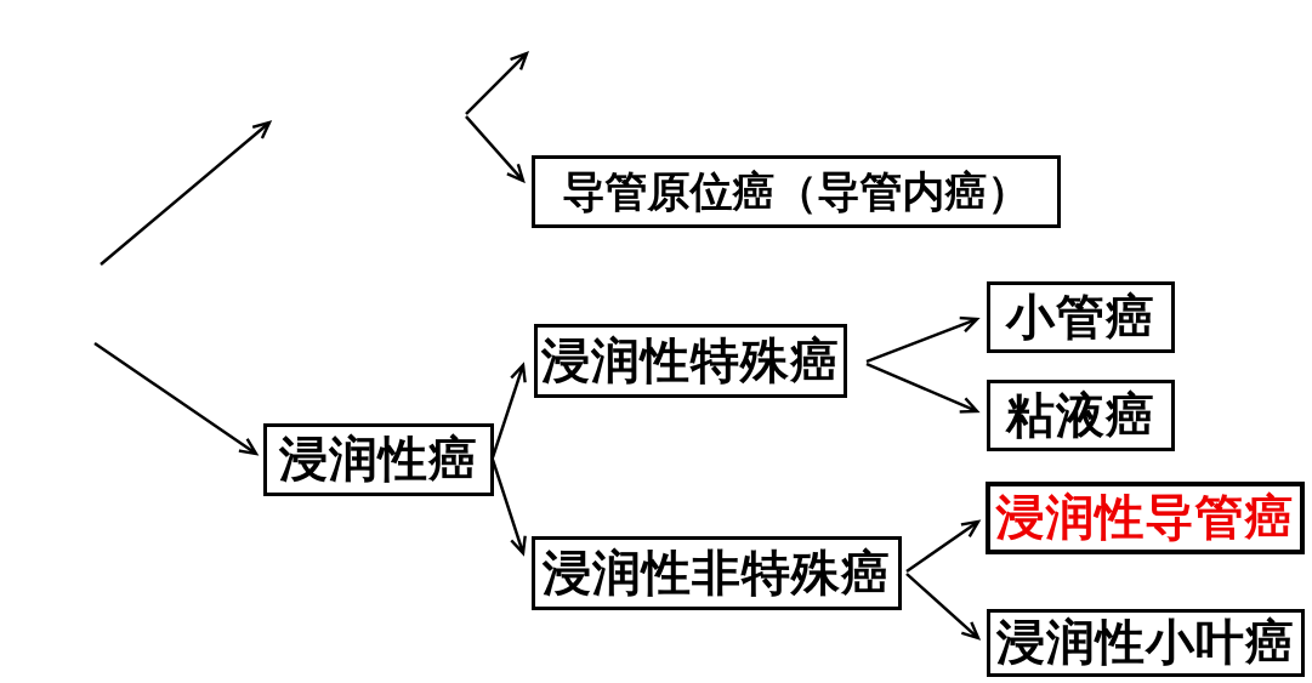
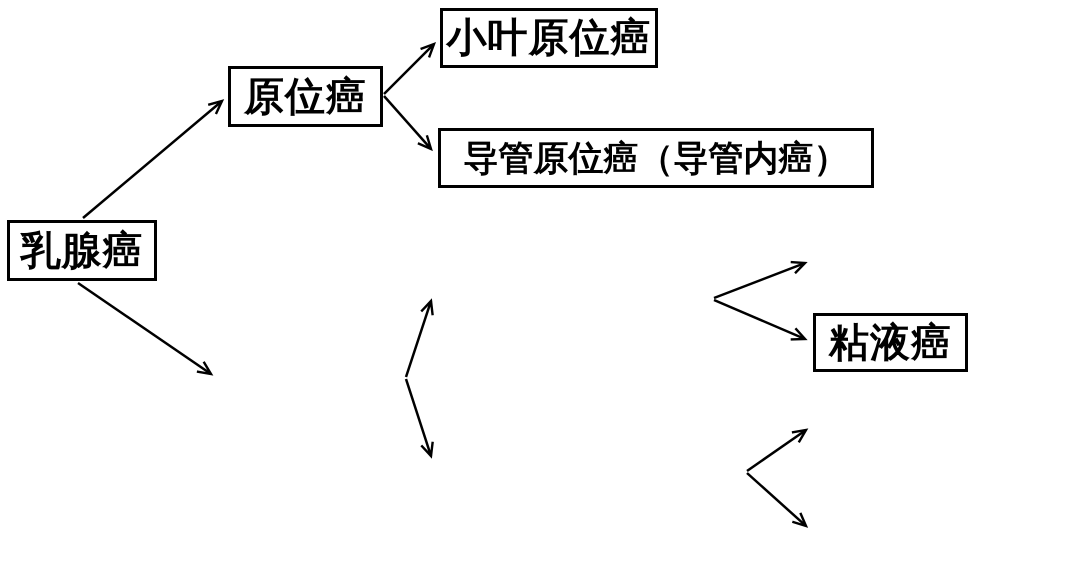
+ 乳腺癌
+ 原位癌
+ 小叶原位癌
  导管原位癌（导管内癌）
- 浸润性癌
- 浸润性特殊癌
- 小管癌
  粘液癌
- 浸润性非特殊癌
- 浸润性导管癌
- 浸润性小叶癌
